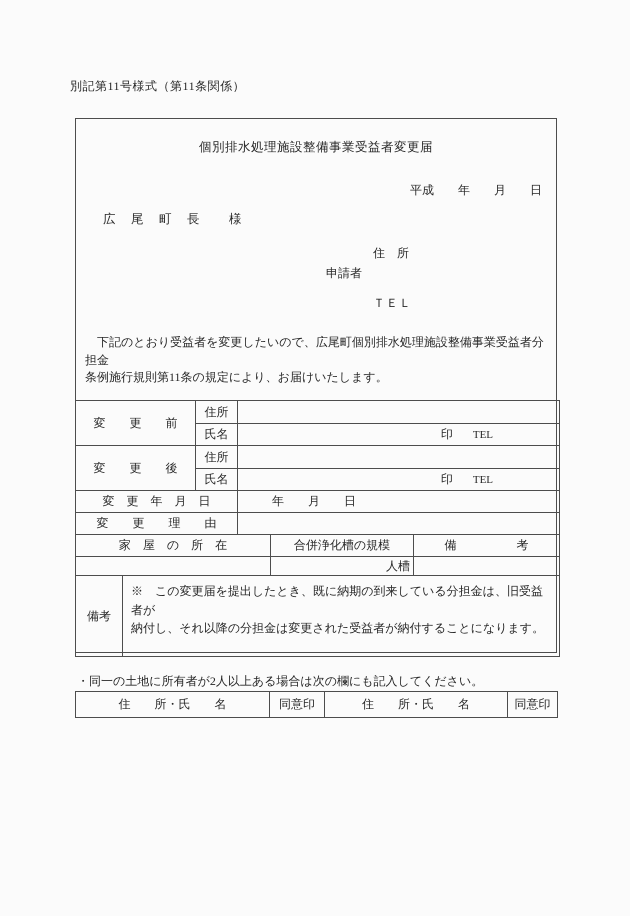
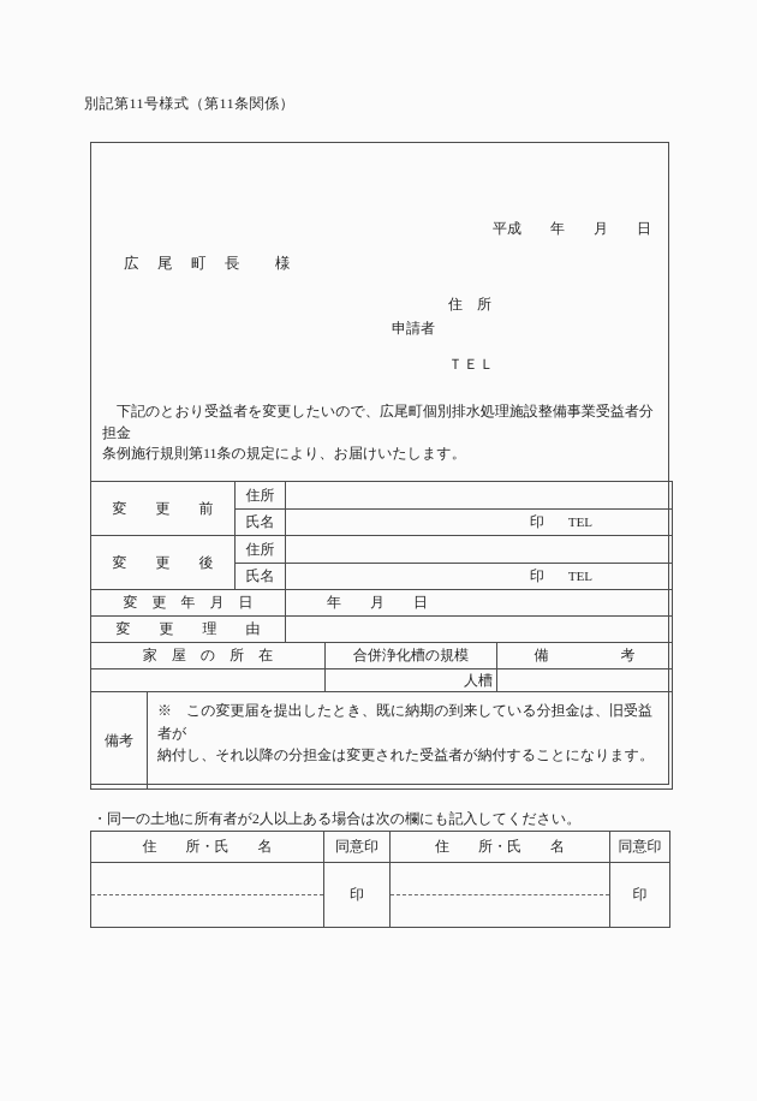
  別記第11号様式（第11条関係）
- 個別排水処理施設整備事業受益者変更届
  平成 年 月 日
  広 尾 町 長 様
  住 所
  申請者
  ＴＥＬ
  下記のとおり受益者を変更したいので、広尾町個別排水処理施設整備事業受益者分担金
  条例施行規則第11条の規定により、お届けいたします。
  変 更 前	住所
  氏名	印 TEL
  変 更 後	住所
  氏名	印 TEL
  変 更 年 月 日	年 月 日
  変 更 理 由
  家 屋 の 所 在	合併浄化槽の規模	備 考
  	人槽
  備考	※ この変更届を提出したとき、既に納期の到来している分担金は、旧受益者が 納付し、それ以降の分担金は変更された受益者が納付することになります。
  ・同一の土地に所有者が2人以上ある場合は次の欄にも記入してください。
  住 所・氏 名	同意印	住 所・氏 名	同意印
+ 	印		印
